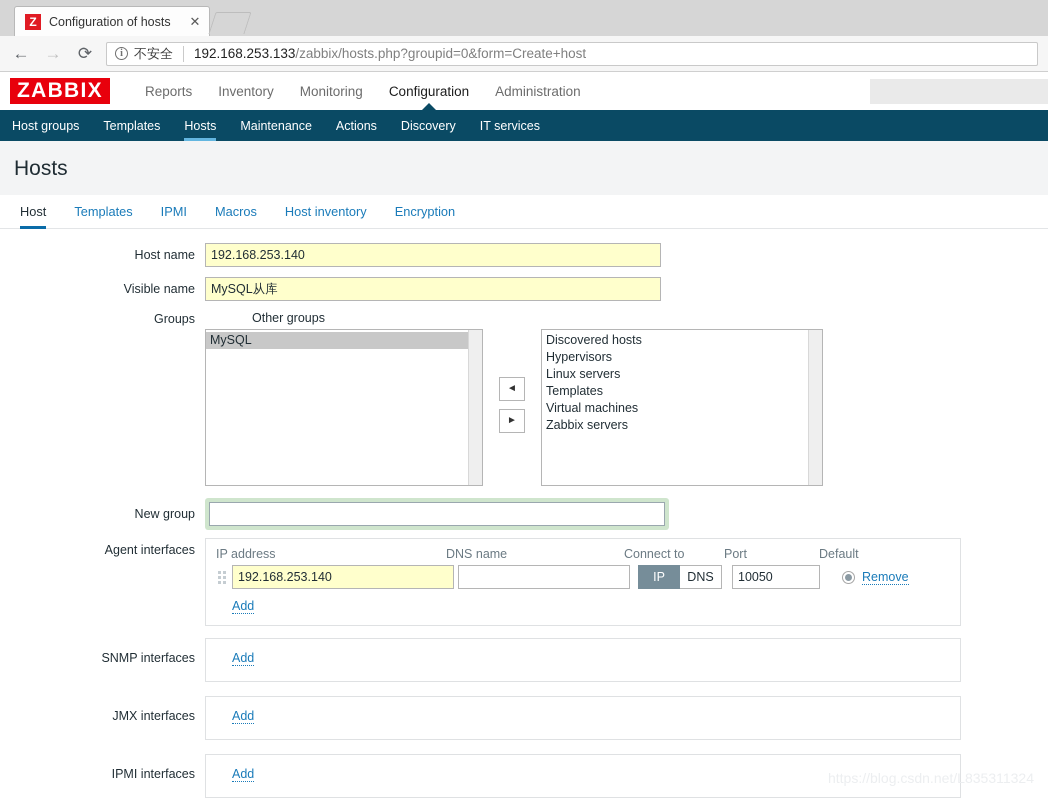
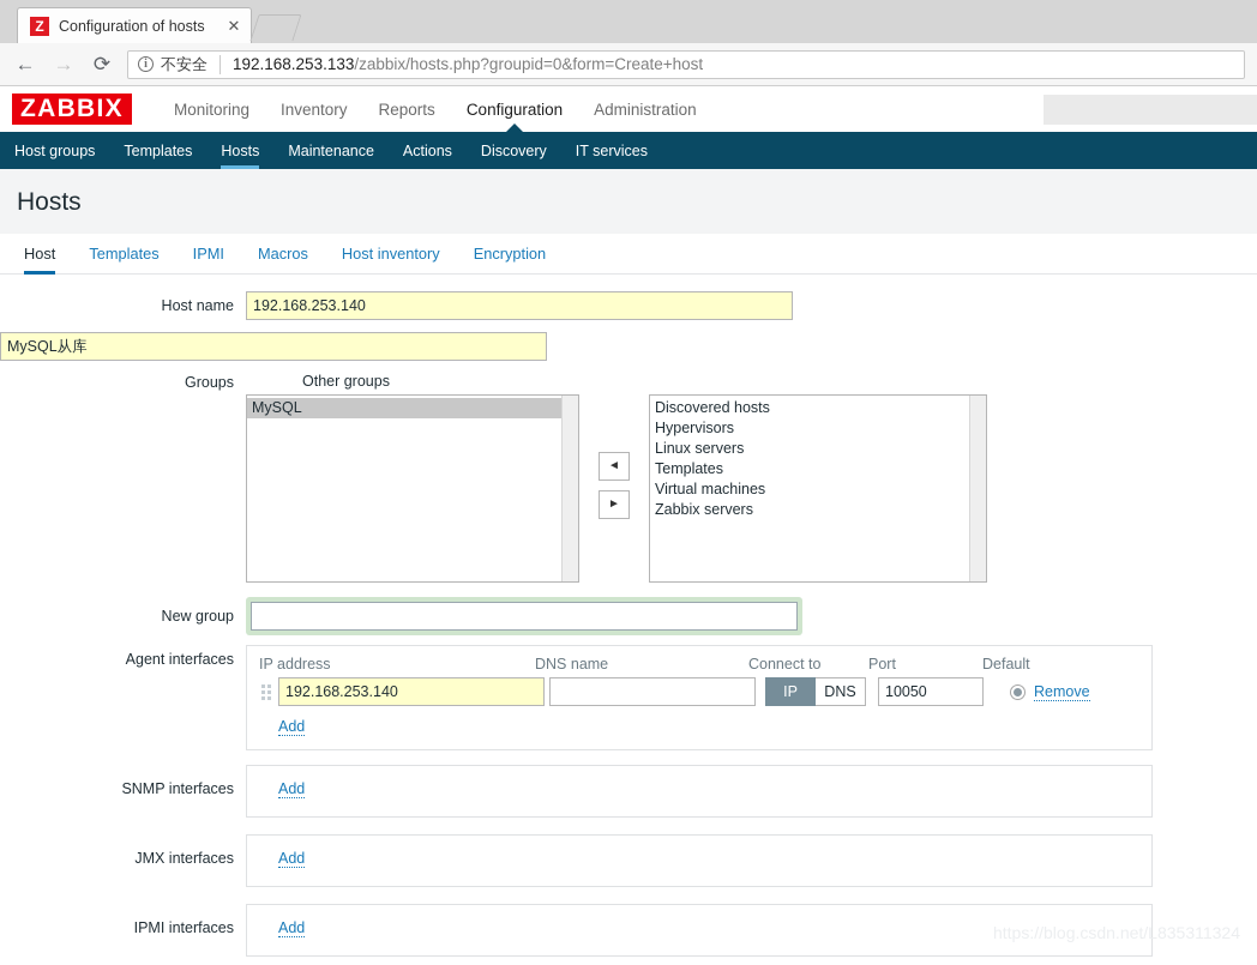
  Z
  Configuration of hosts
  ✕
  ←
  →
  ⟳
  i
  不安全
  192.168.253.133/zabbix/hosts.php?groupid=0&form=Create+host
  ZABBIX
- Reports
+ Monitoring
  Inventory
- Monitoring
+ Reports
  Configuration
  Administration
  Host groups
  Templates
  Hosts
  Maintenance
  Actions
  Discovery
  IT services
  Hosts
  Host
  Templates
  IPMI
  Macros
  Host inventory
  Encryption
  Host name
  192.168.253.140
- Visible name
  MySQL从库
  Groups
  Other groups
  MySQL
  ◄
  ►
  Discovered hosts
  Hypervisors
  Linux servers
  Templates
  Virtual machines
  Zabbix servers
  New group
  Agent interfaces
  IP address
  DNS name
  Connect to
  Port
  Default
  192.168.253.140
  IP
  DNS
  10050
  Remove
  Add
  SNMP interfaces
  Add
  JMX interfaces
  Add
  IPMI interfaces
  Add
  https://blog.csdn.net/L835311324
